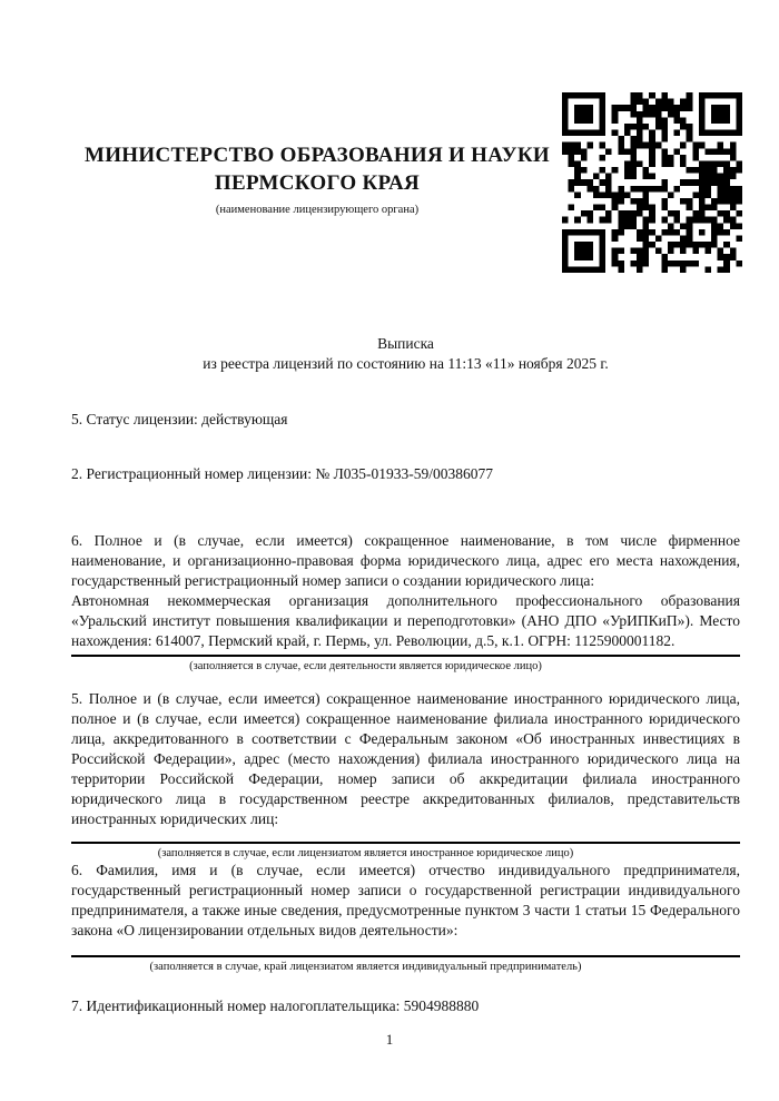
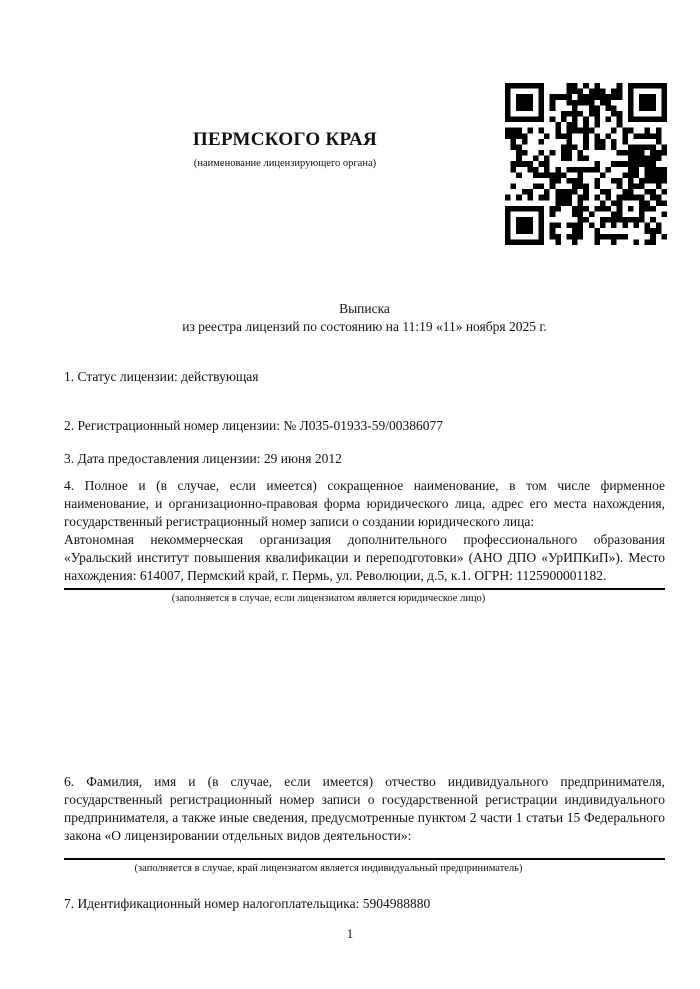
- МИНИСТЕРСТВО ОБРАЗОВАНИЯ И НАУКИ
  ПЕРМСКОГО КРАЯ
  (наименование лицензирующего органа)
  Выписка
- из реестра лицензий по состоянию на 11:13 «11» ноября 2025 г.
+ из реестра лицензий по состоянию на 11:19 «11» ноября 2025 г.
- 5. Статус лицензии: действующая
+ 1. Статус лицензии: действующая
  2. Регистрационный номер лицензии: № Л035-01933-59/00386077
+ 3. Дата предоставления лицензии: 29 июня 2012
- 6. Полное и (в случае, если имеется) сокращенное наименование, в том числе фирменное наименование, и организационно-правовая форма юридического лица, адрес его места нахождения, государственный регистрационный номер записи о создании юридического лица:
+ 4. Полное и (в случае, если имеется) сокращенное наименование, в том числе фирменное наименование, и организационно-правовая форма юридического лица, адрес его места нахождения, государственный регистрационный номер записи о создании юридического лица:
  Автономная некоммерческая организация дополнительного профессионального образования «Уральский институт повышения квалификации и переподготовки» (АНО ДПО «УрИПКиП»). Место нахождения: 614007, Пермский край, г. Пермь, ул. Революции, д.5, к.1. ОГРН: 1125900001182.
- (заполняется в случае, если деятельности является юридическое лицо)
+ (заполняется в случае, если лицензиатом является юридическое лицо)
- 5. Полное и (в случае, если имеется) сокращенное наименование иностранного юридического лица, полное и (в случае, если имеется) сокращенное наименование филиала иностранного юридического лица, аккредитованного в соответствии с Федеральным законом «Об иностранных инвестициях в Российской Федерации», адрес (место нахождения) филиала иностранного юридического лица на территории Российской Федерации, номер записи об аккредитации филиала иностранного юридического лица в государственном реестре аккредитованных филиалов, представительств иностранных юридических лиц:
- (заполняется в случае, если лицензиатом является иностранное юридическое лицо)
- 6. Фамилия, имя и (в случае, если имеется) отчество индивидуального предпринимателя, государственный регистрационный номер записи о государственной регистрации индивидуального предпринимателя, а также иные сведения, предусмотренные пунктом 3 части 1 статьи 15 Федерального закона «О лицензировании отдельных видов деятельности»:
+ 6. Фамилия, имя и (в случае, если имеется) отчество индивидуального предпринимателя, государственный регистрационный номер записи о государственной регистрации индивидуального предпринимателя, а также иные сведения, предусмотренные пунктом 2 части 1 статьи 15 Федерального закона «О лицензировании отдельных видов деятельности»:
  (заполняется в случае, край лицензиатом является индивидуальный предприниматель)
  7. Идентификационный номер налогоплательщика: 5904988880
  1
